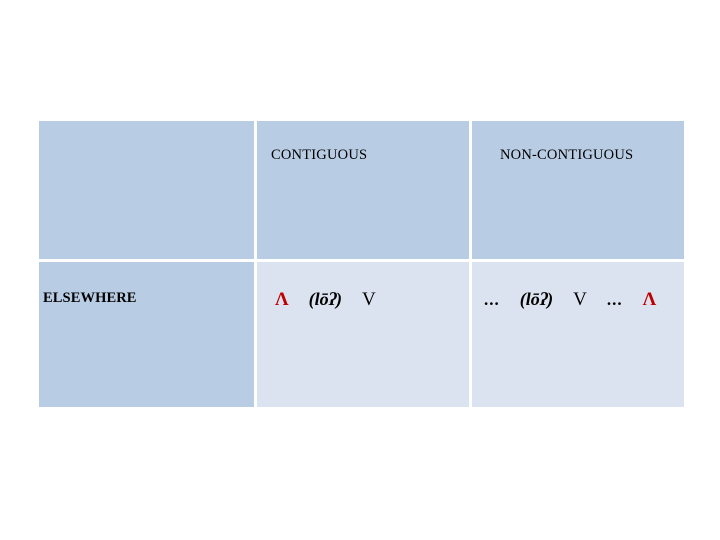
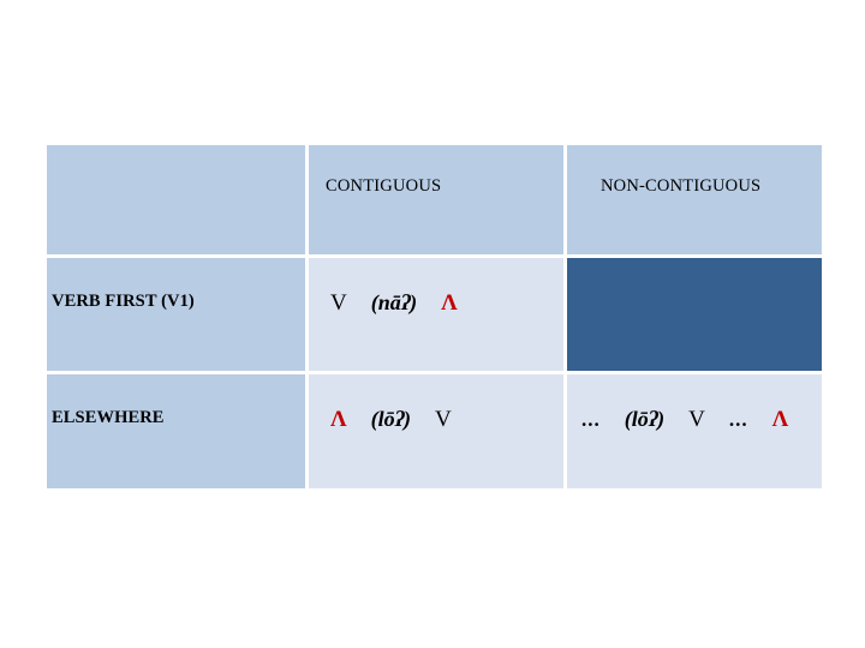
  	CONTIGUOUS	NON-CONTIGUOUS
+ VERB FIRST (V1)	V (nāʔ) Λ
  ELSEWHERE	Λ (lōʔ) V	... (lōʔ) V ... Λ
